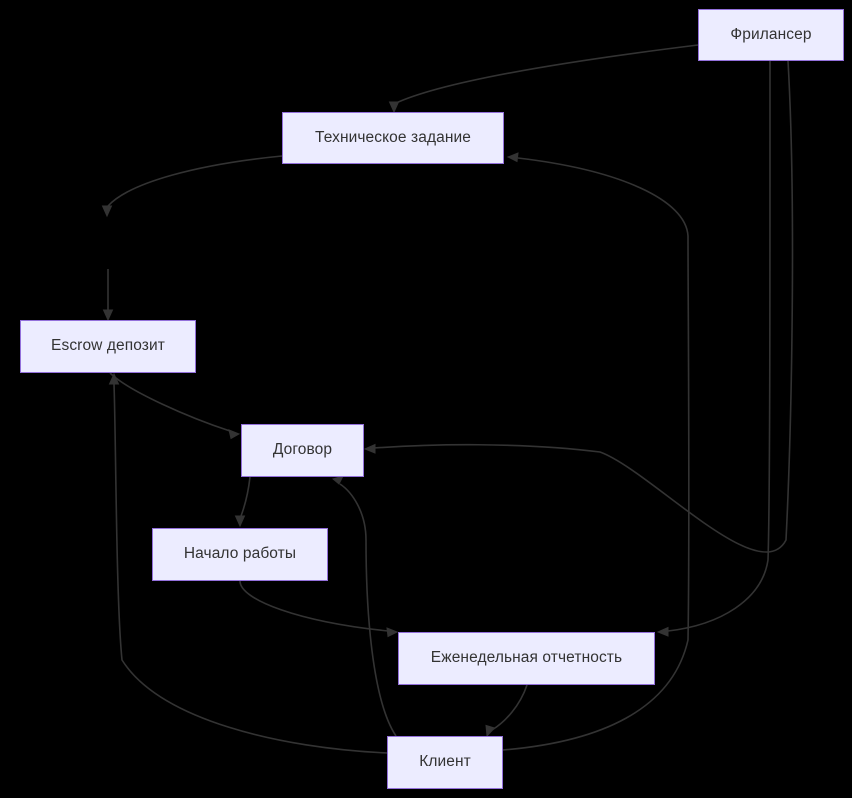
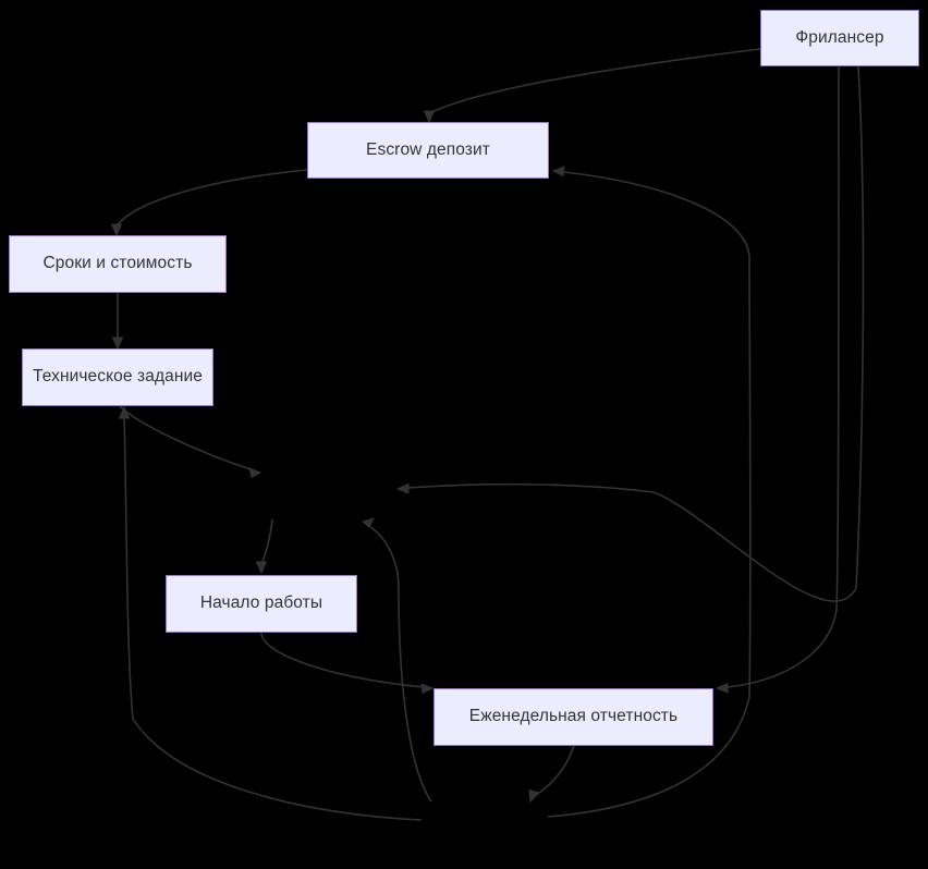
  Фрилансер
- Техническое задание
+ Escrow депозит
+ Сроки и стоимость
- Escrow депозит
+ Техническое задание
- Договор
  Начало работы
  Еженедельная отчетность
- Клиент
